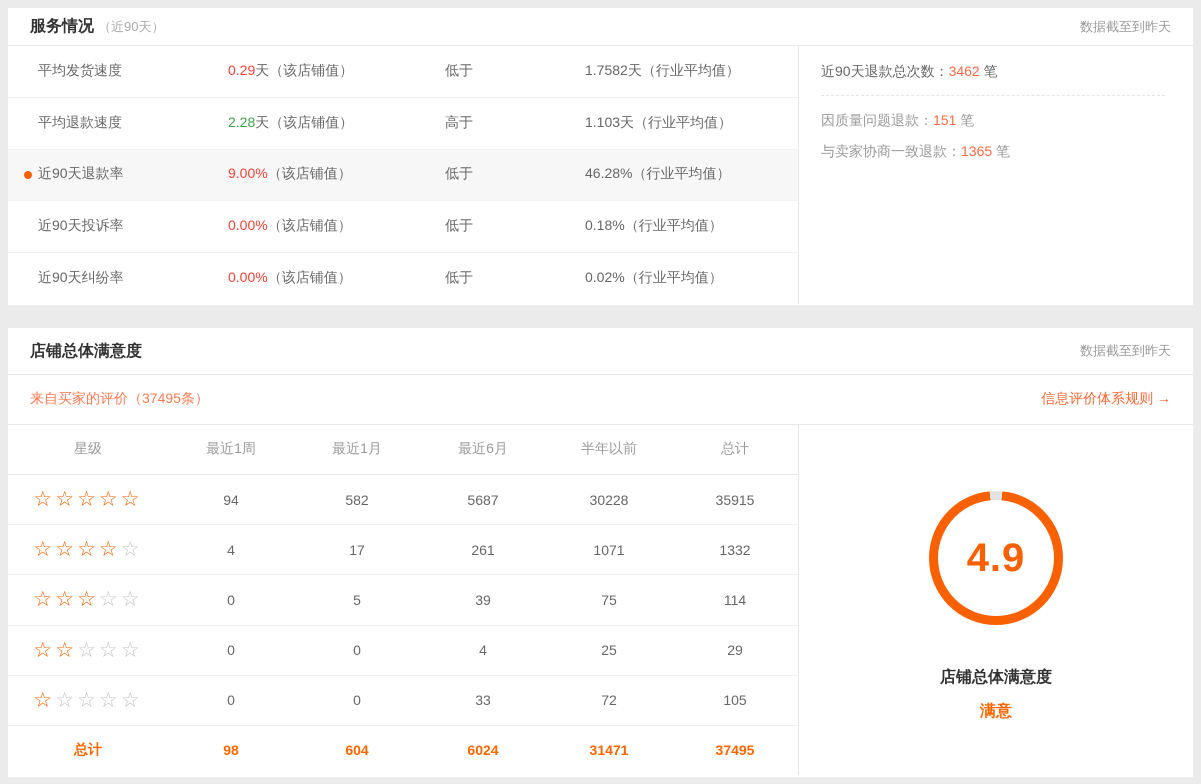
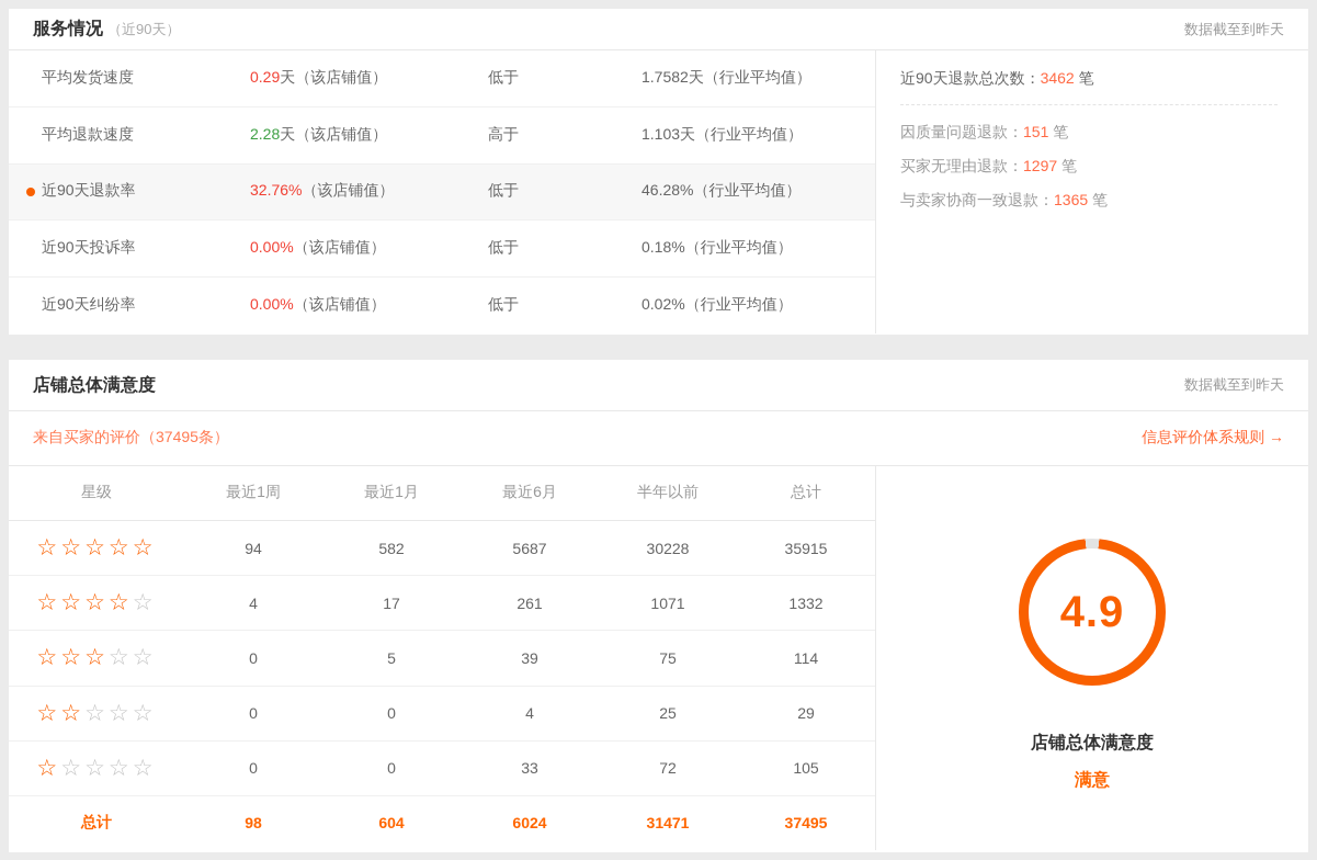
  服务情况 （近90天）
  数据截至到昨天
  平均发货速度
  0.29天（该店铺值）
  低于
  1.7582天（行业平均值）
  平均退款速度
  2.28天（该店铺值）
  高于
  1.103天（行业平均值）
  近90天退款率
- 9.00%（该店铺值）
+ 32.76%（该店铺值）
  低于
  46.28%（行业平均值）
  近90天投诉率
  0.00%（该店铺值）
  低于
  0.18%（行业平均值）
  近90天纠纷率
  0.00%（该店铺值）
  低于
  0.02%（行业平均值）
  近90天退款总次数：3462 笔
  因质量问题退款：151 笔
+ 买家无理由退款：1297 笔
  与卖家协商一致退款：1365 笔
  店铺总体满意度
  数据截至到昨天
  来自买家的评价（37495条）
  信息评价体系规则 →
  星级
  最近1周
  最近1月
  最近6月
  半年以前
  总计
  ☆☆☆☆☆
  94
  582
  5687
  30228
  35915
  ☆☆☆☆☆
  4
  17
  261
  1071
  1332
  ☆☆☆☆☆
  0
  5
  39
  75
  114
  ☆☆☆☆☆
  0
  0
  4
  25
  29
  ☆☆☆☆☆
  0
  0
  33
  72
  105
  总计
  98
  604
  6024
  31471
  37495
  4.9
  店铺总体满意度
  满意
